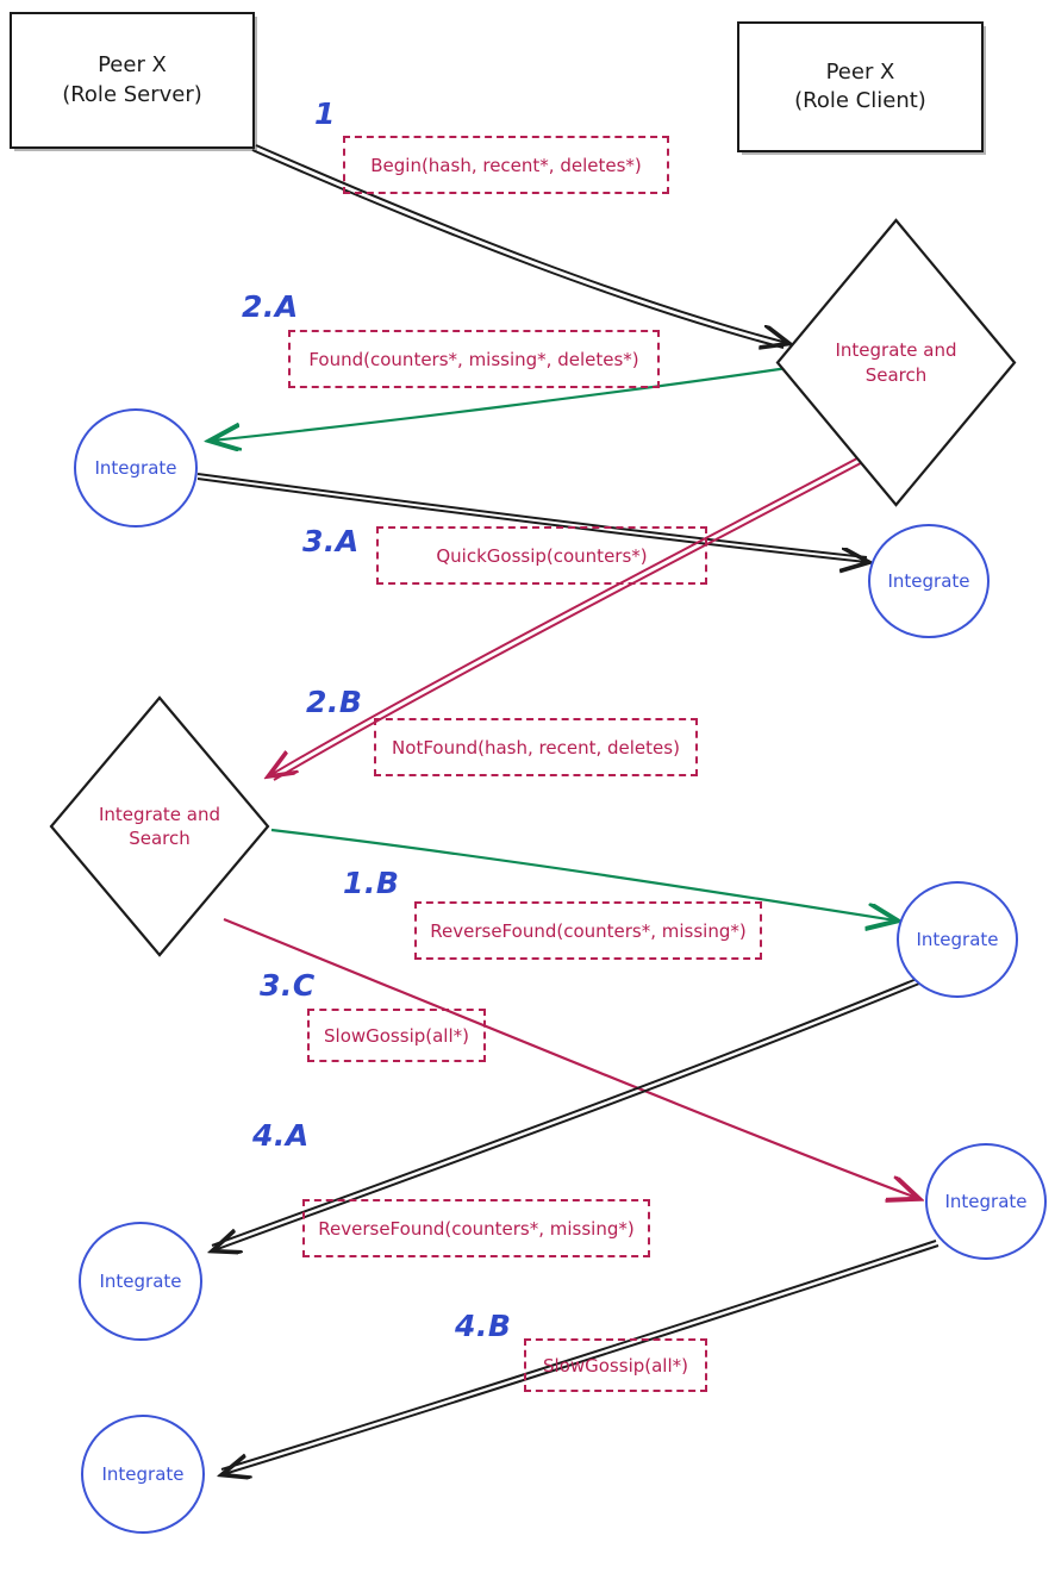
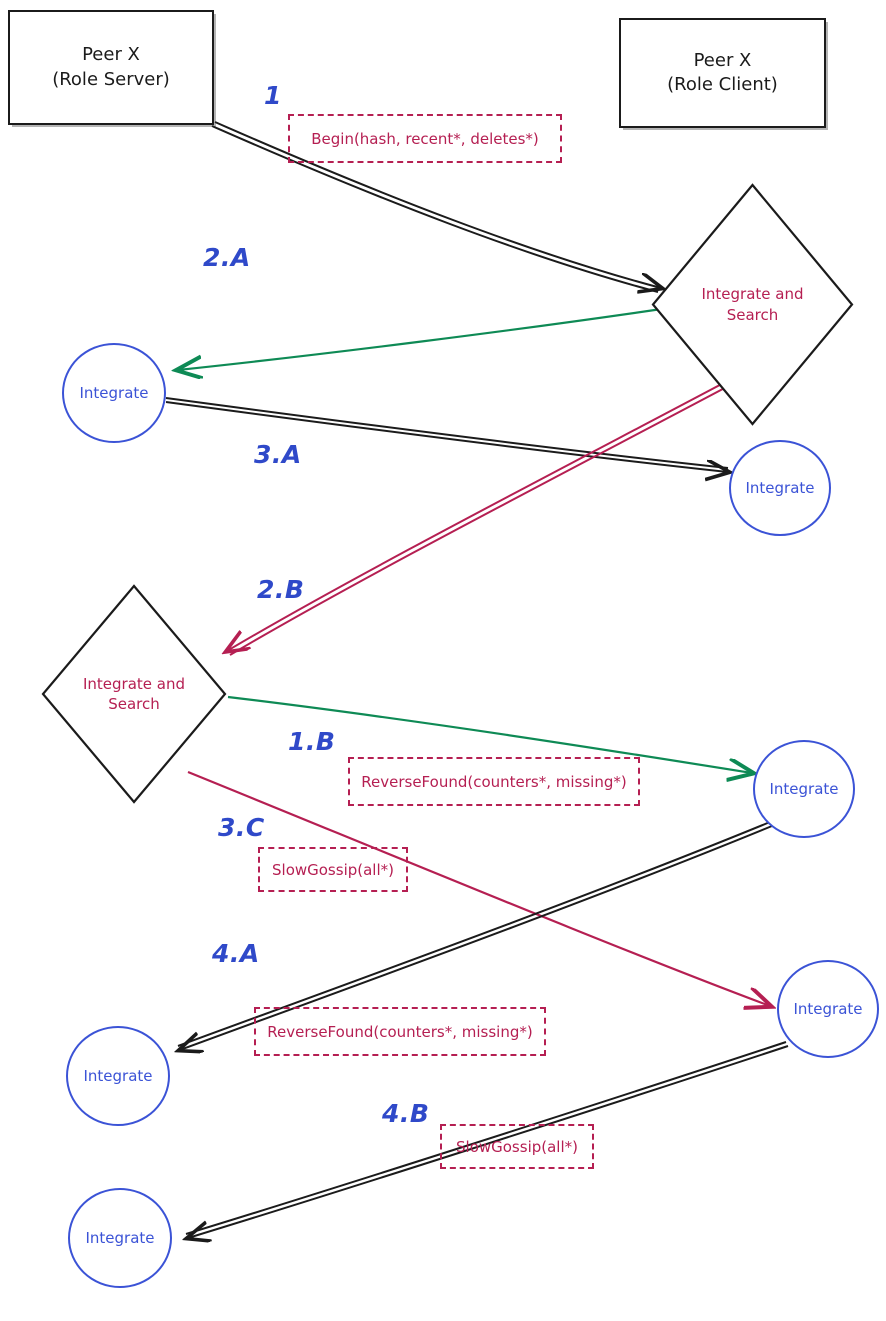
  Peer X
  (Role Server)
  Peer X
  (Role Client)
  Integrate and
  Search
  Integrate and
  Search
  Integrate
  Integrate
  Integrate
  Integrate
  Integrate
  Integrate
  1
  2.A
  3.A
  2.B
  1.B
  3.C
  4.A
  4.B
  Begin(hash, recent*, deletes*)
- Found(counters*, missing*, deletes*)
- QuickGossip(counters*)
- NotFound(hash, recent, deletes)
  ReverseFound(counters*, missing*)
  SlowGossip(all*)
  ReverseFound(counters*, missing*)
  SlowGossip(all*)
